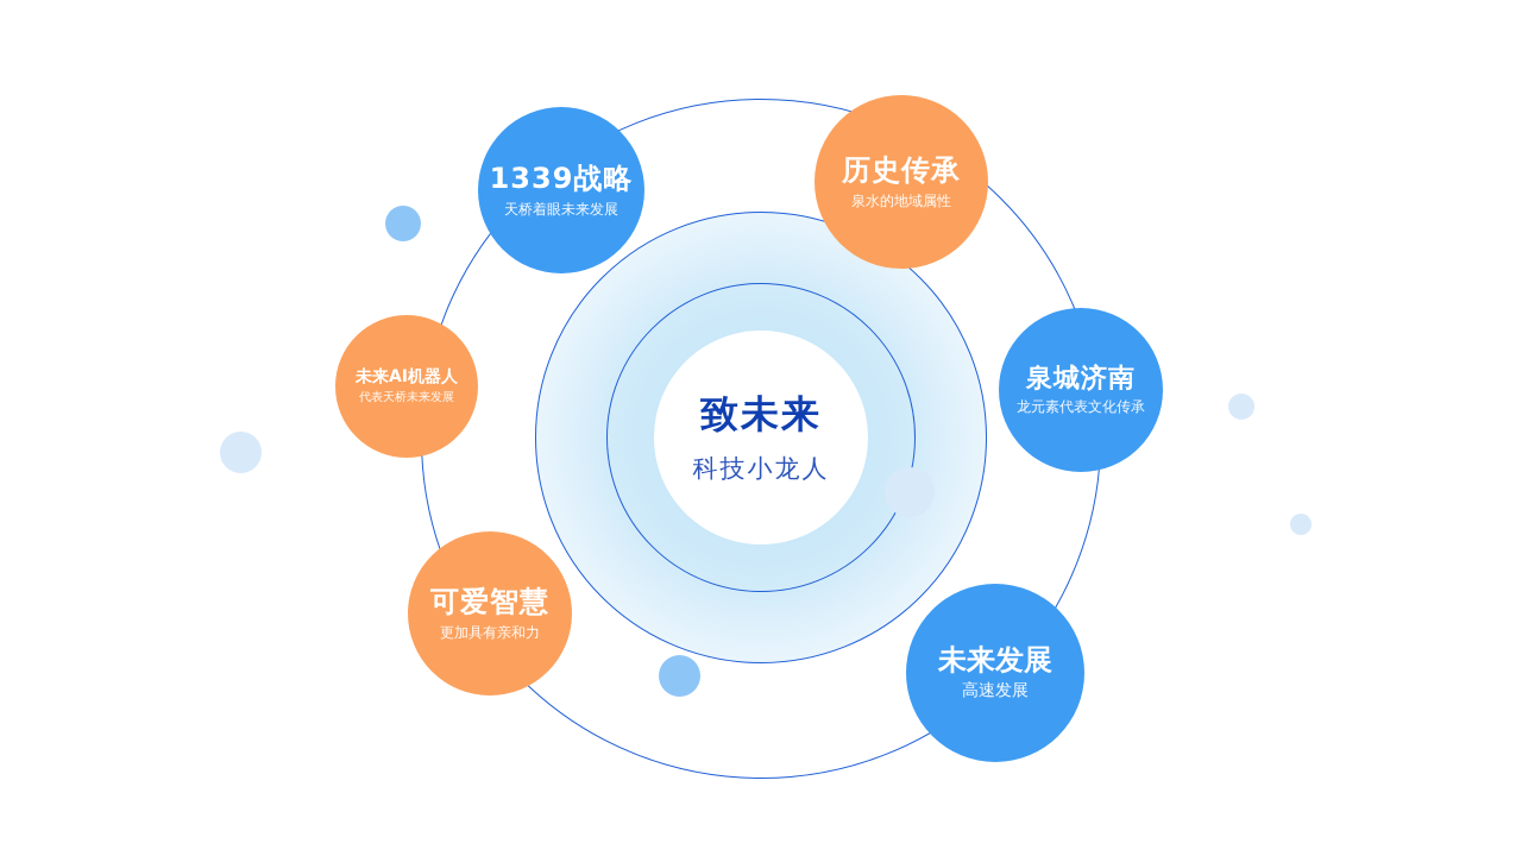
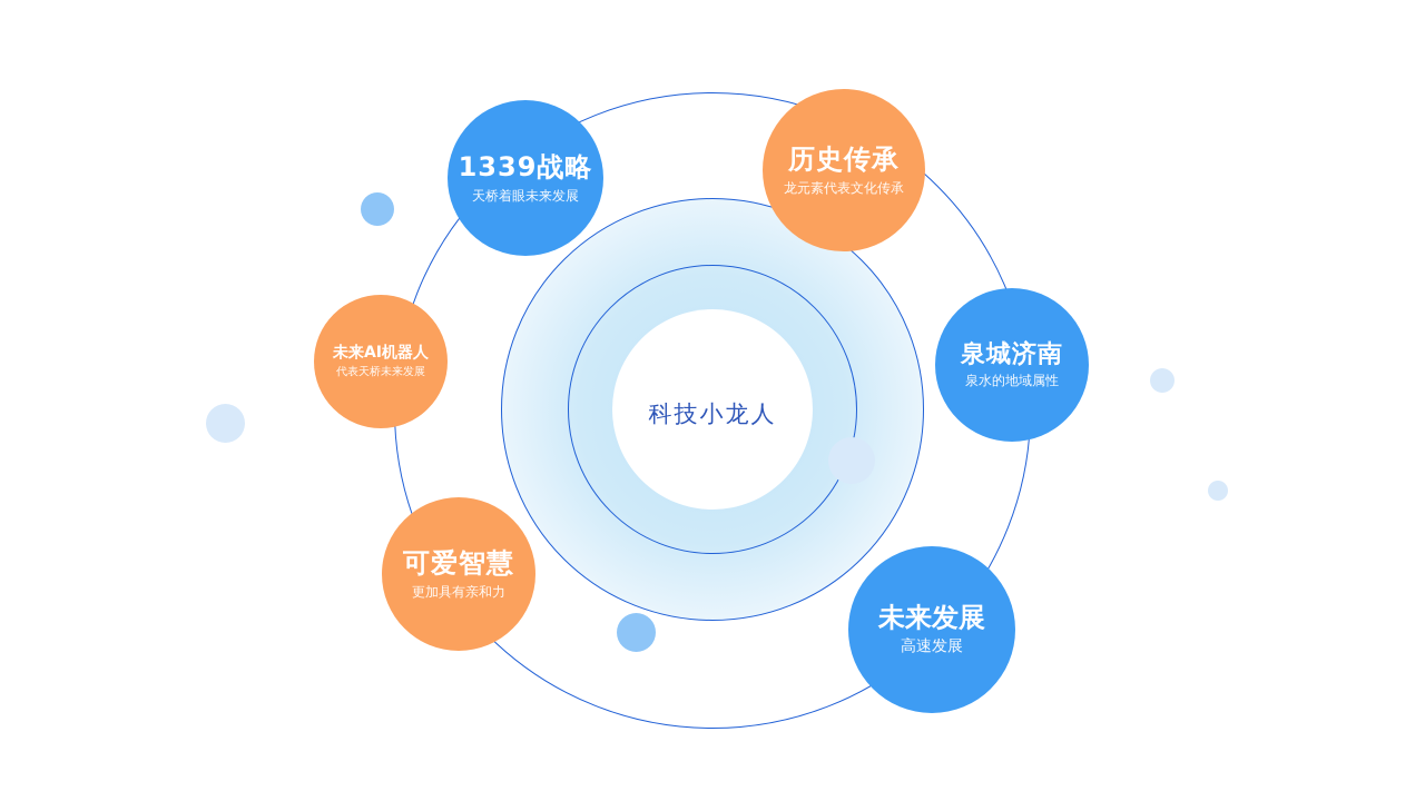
- 致未来
  科技小龙人
  1339战略
  天桥着眼未来发展
  历史传承
- 泉水的地域属性
+ 龙元素代表文化传承
  未来AI机器人
  代表天桥未来发展
  泉城济南
- 龙元素代表文化传承
+ 泉水的地域属性
  可爱智慧
  更加具有亲和力
  未来发展
  高速发展
